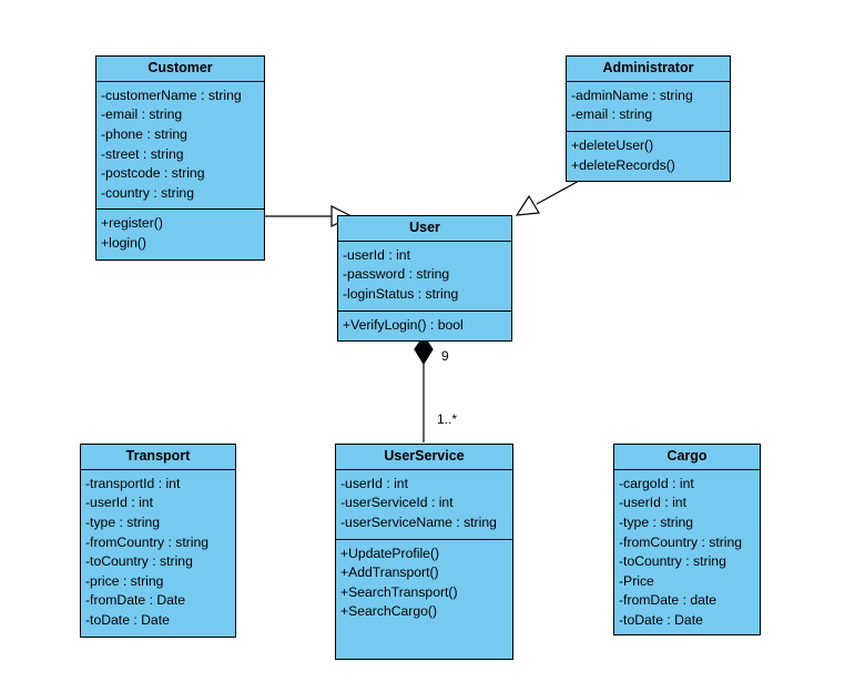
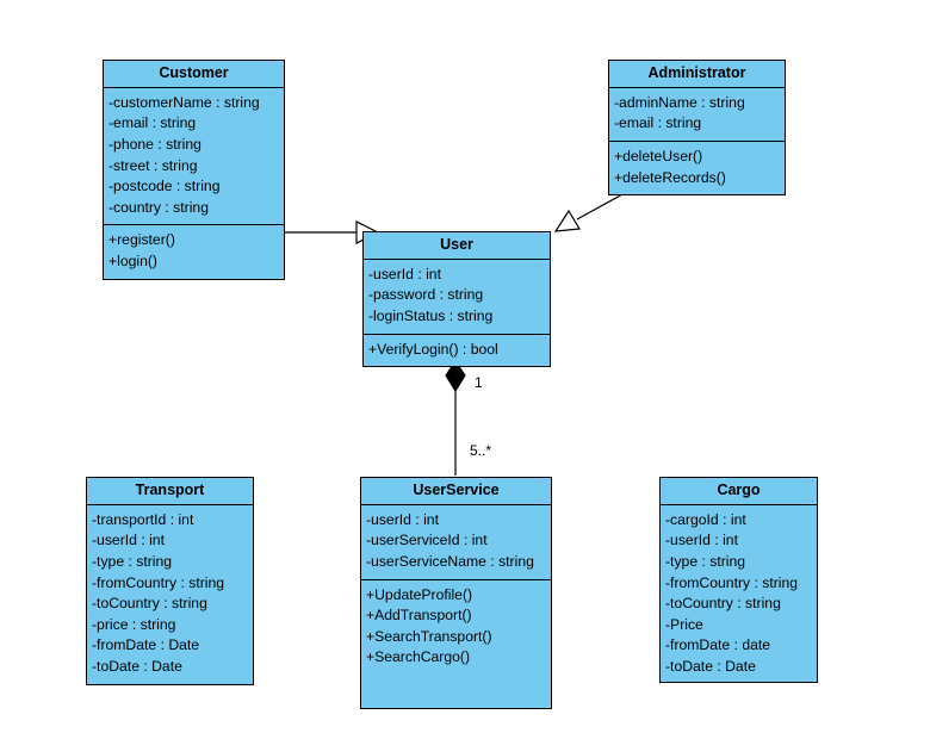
- 9
+ 1
- 1..*
+ 5..*
  Customer
  -customerName : string
  -email : string
  -phone : string
  -street : string
  -postcode : string
  -country : string
  +register()
  +login()
  Administrator
  -adminName : string
  -email : string
  +deleteUser()
  +deleteRecords()
  User
  -userId : int
  -password : string
  -loginStatus : string
  +VerifyLogin() : bool
  Transport
  -transportId : int
  -userId : int
  -type : string
  -fromCountry : string
  -toCountry : string
  -price : string
  -fromDate : Date
  -toDate : Date
  UserService
  -userId : int
  -userServiceId : int
  -userServiceName : string
  +UpdateProfile()
  +AddTransport()
  +SearchTransport()
  +SearchCargo()
  Cargo
  -cargoId : int
  -userId : int
  -type : string
  -fromCountry : string
  -toCountry : string
  -Price
  -fromDate : date
  -toDate : Date
